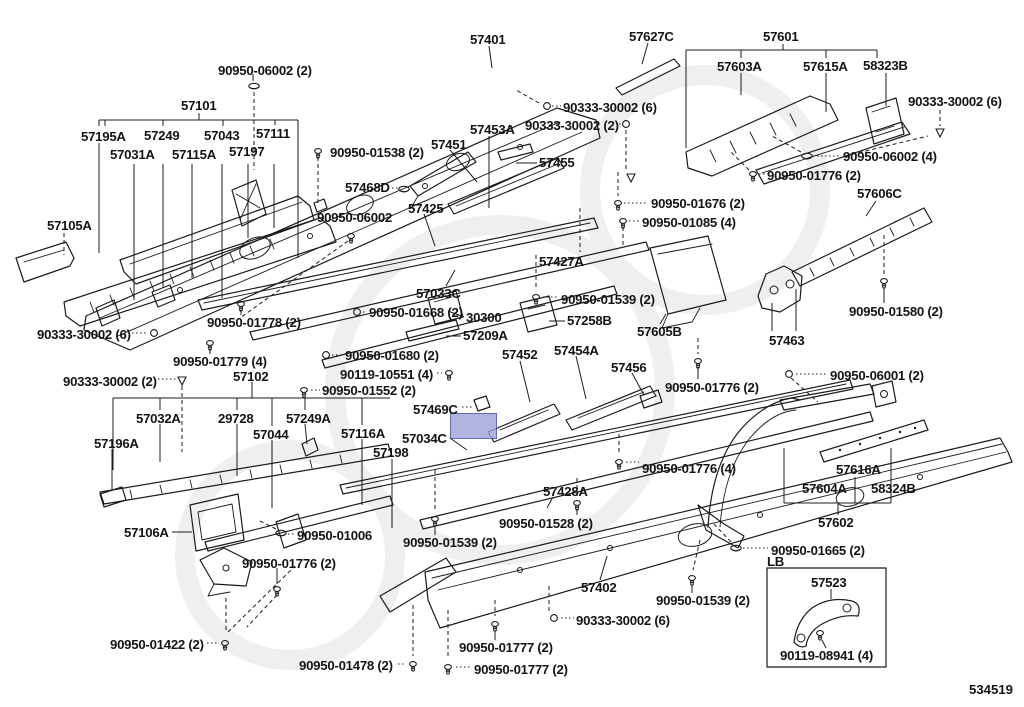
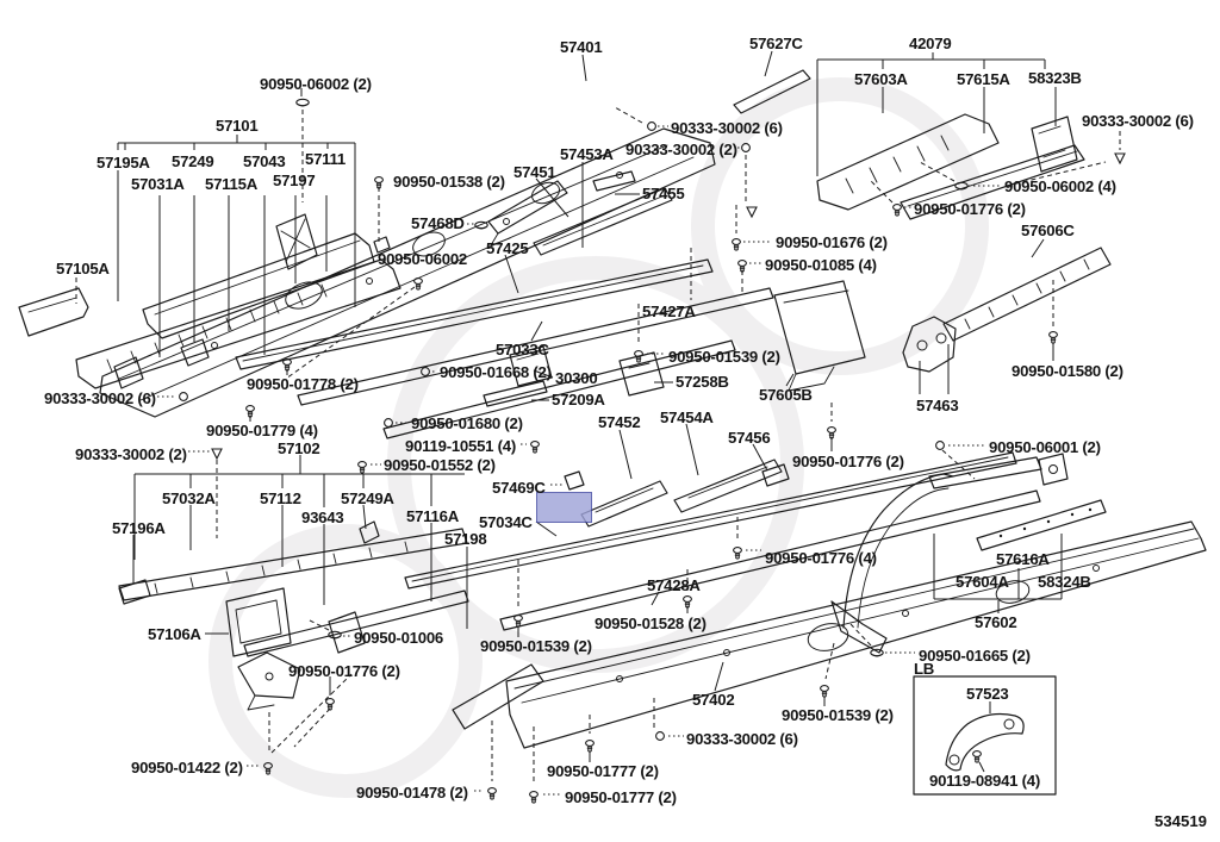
  57401
  57627C
  57101
  57195A
  57249
  57043
  57111
  57031A
  57115A
  57197
  57105A
- 57601
+ 42079
  57603A
  57615A
  58323B
  57606C
  57453A
  57451
  57455
  57468D
  57425
  57427A
  57033C
  30300
  57258B
  57209A
  57605B
  57463
  57452
  57454A
  57456
  57469C
  57102
  57032A
- 29728
+ 57112
  57249A
- 57044
+ 93643
  57196A
  57116A
  57034C
  57198
  57106A
  57428A
  57402
  57616A
  57604A
  58324B
  57602
  57523
  90950-06002 (2)
  90333-30002 (6)
  90333-30002 (2)
  90333-30002 (6)
  90950-01538 (2)
  90950-06002 (4)
  90950-01776 (2)
  90950-01676 (2)
  90950-01085 (4)
  90950-06002
  90950-01668 (2)
  90950-01539 (2)
  90950-01580 (2)
  90333-30002 (6)
  90950-01778 (2)
  90950-01779 (4)
  90333-30002 (2)
  90950-01680 (2)
  90119-10551 (4)
  90950-01552 (2)
  90950-01776 (2)
  90950-06001 (2)
  90950-01776 (4)
  90950-01006
  90950-01776 (2)
  90950-01539 (2)
  90950-01528 (2)
  90950-01665 (2)
  90950-01422 (2)
  90950-01478 (2)
  90950-01777 (2)
  90950-01777 (2)
  90333-30002 (6)
  90950-01539 (2)
  90119-08941 (4)
  LB
  534519
